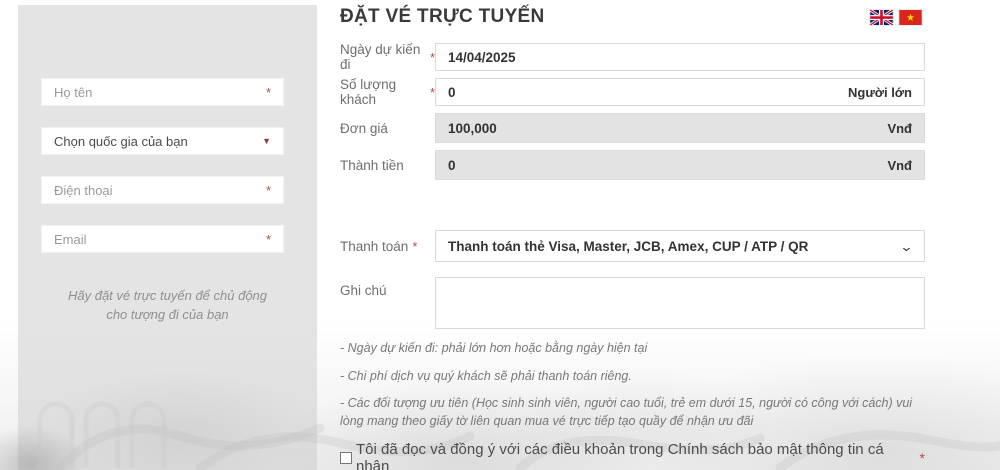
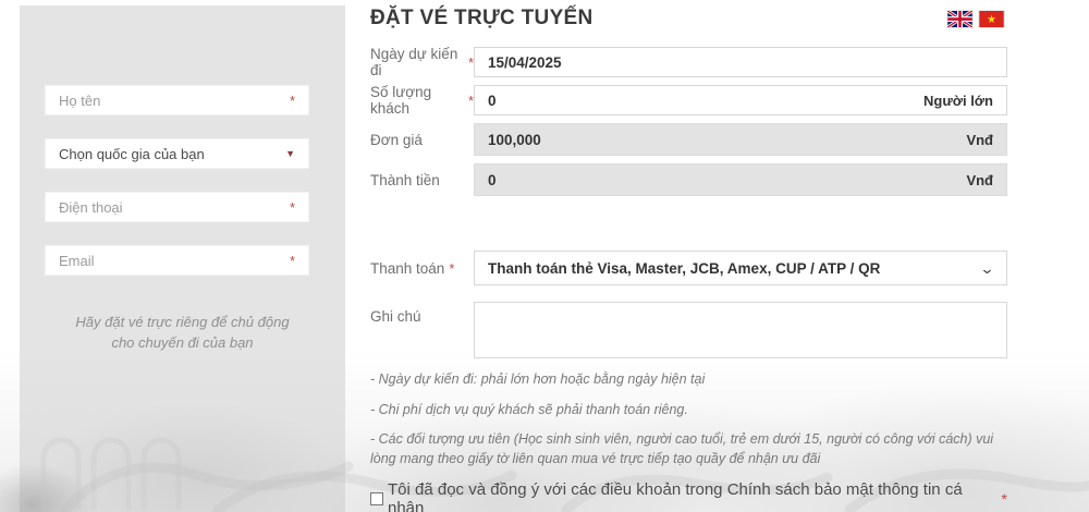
  Họ tên
  *
  Chọn quốc gia của bạn
  ▼
  Điện thoại
  *
  Email
  *
- Hãy đặt vé trực tuyến để chủ động
+ Hãy đặt vé trực riêng để chủ động
- cho tượng đi của bạn
+ cho chuyến đi của bạn
  ĐẶT VÉ TRỰC TUYẾN
  Ngày dự kiến đi
  *
- 14/04/2025
+ 15/04/2025
  Số lượng khách
  *
  0
  Người lớn
  Đơn giá
  100,000
  Vnđ
  Thành tiền
  0
  Vnđ
  Thanh toán
  *
  Thanh toán thẻ Visa, Master, JCB, Amex, CUP / ATP / QR
  ⌄
  Ghi chú
  - Ngày dự kiến đi: phải lớn hơn hoặc bằng ngày hiện tại
  - Chi phí dịch vụ quý khách sẽ phải thanh toán riêng.
  - Các đối tượng ưu tiên (Học sinh sinh viên, người cao tuổi, trẻ em dưới 15, người có công với cách) vui lòng mang theo giấy tờ liên quan mua vé trực tiếp tạo quầy để nhận ưu đãi
  Tôi đã đọc và đồng ý với các điều khoản trong Chính sách bảo mật thông tin cá nhân
  *
